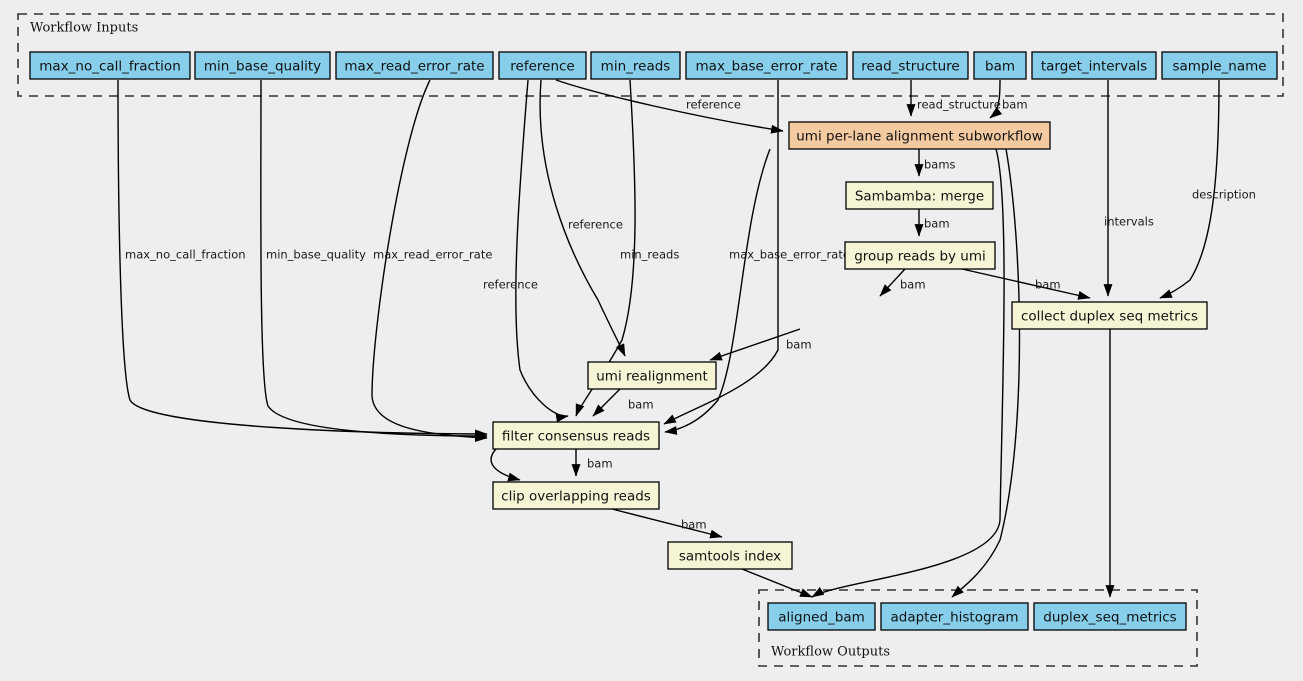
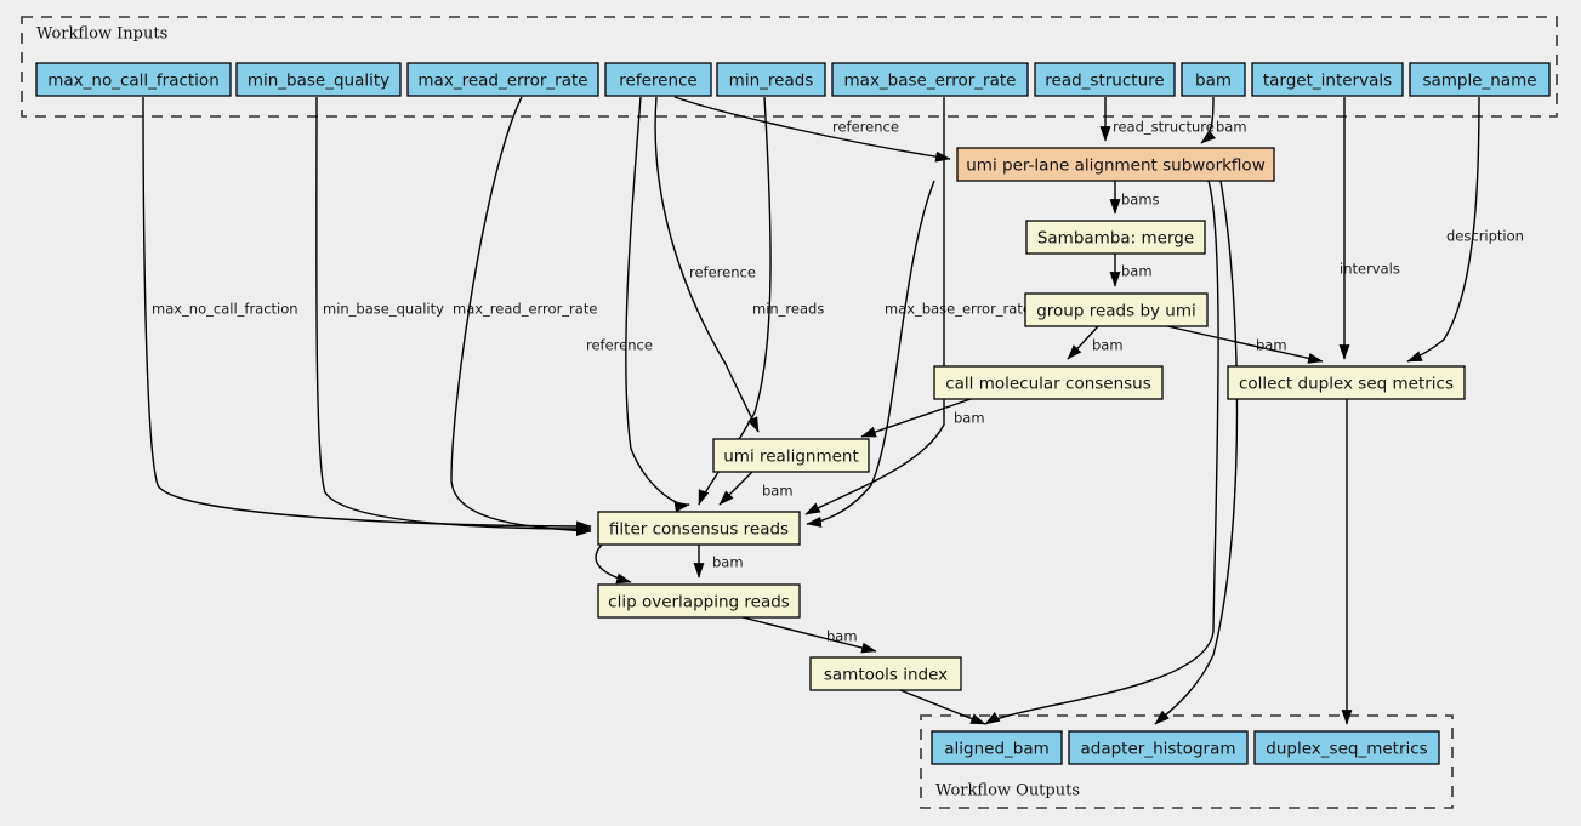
  Workflow Inputs
  Workflow Outputs
  max_no_call_fraction
  min_base_quality
  max_read_error_rate
  reference
  reference
  reference
  min_reads
  max_base_error_rat
  read_structure
  bam
  intervals
  description
  bams
  bam
  bam
  bam
  bam
  bam
  bam
  bam
  max_no_call_fraction
  min_base_quality
  max_read_error_rate
  reference
  min_reads
  max_base_error_rate
  read_structure
  bam
  target_intervals
  sample_name
  umi per-lane alignment subworkflow
  Sambamba: merge
  group reads by umi
+ call molecular consensus
  collect duplex seq metrics
  umi realignment
  filter consensus reads
  clip overlapping reads
  samtools index
  aligned_bam
  adapter_histogram
  duplex_seq_metrics
